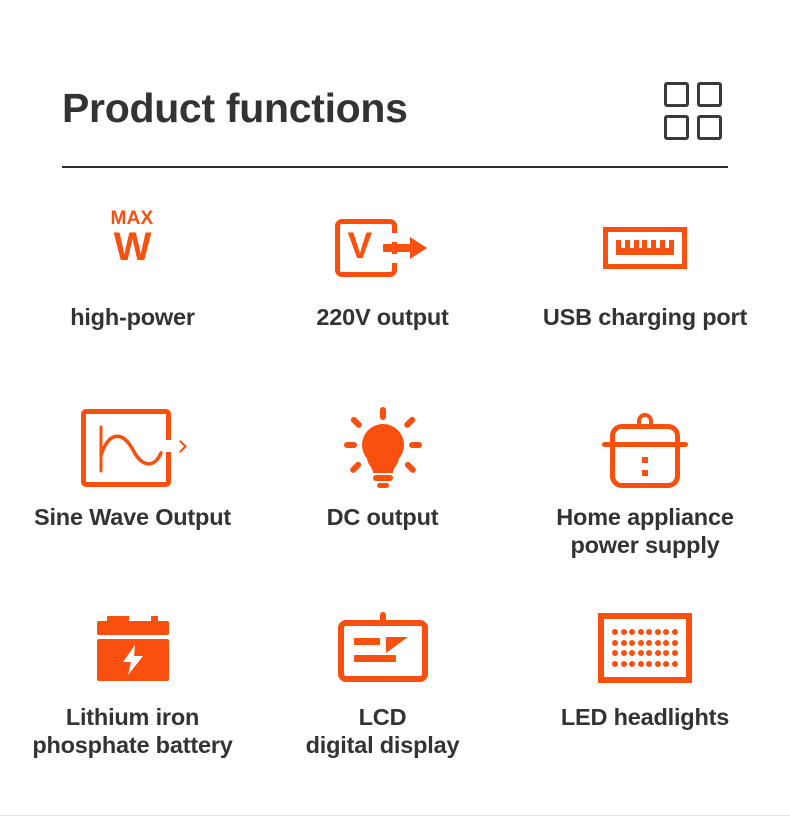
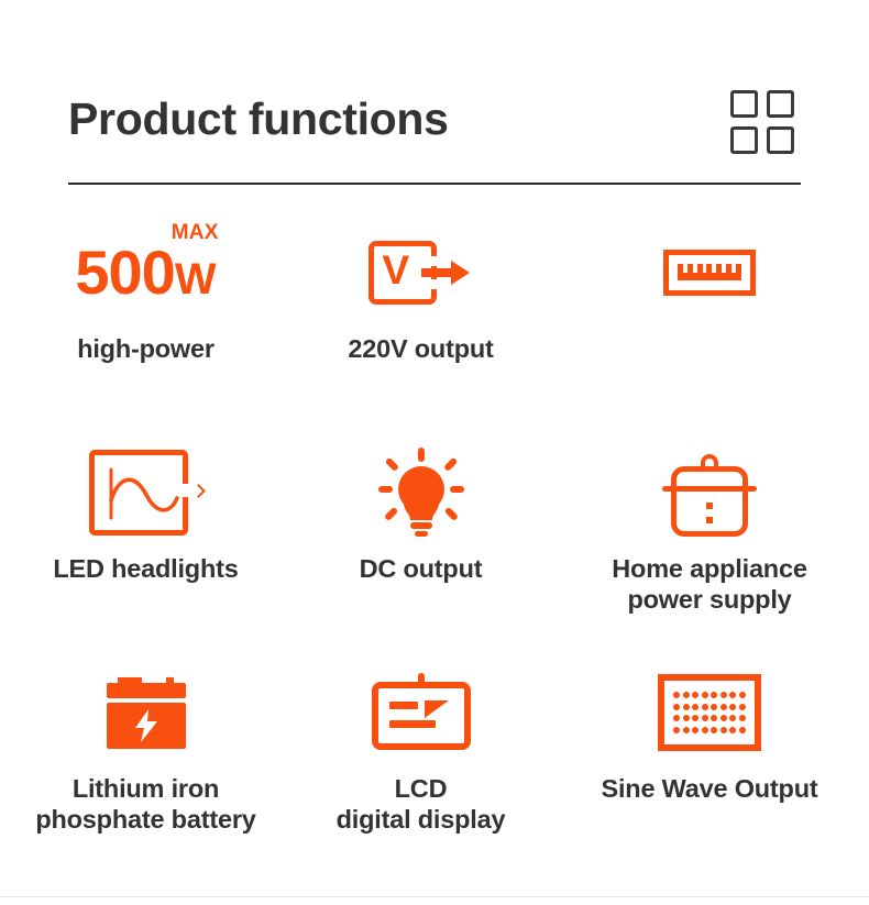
  Product functions
+ 500
  W
  MAX
  high-power
  V
  220V output
- USB charging port
- Sine Wave Output
+ LED headlights
  DC output
  Home appliance
  power supply
  Lithium iron
  phosphate battery
  LCD
  digital display
- LED headlights
+ Sine Wave Output
